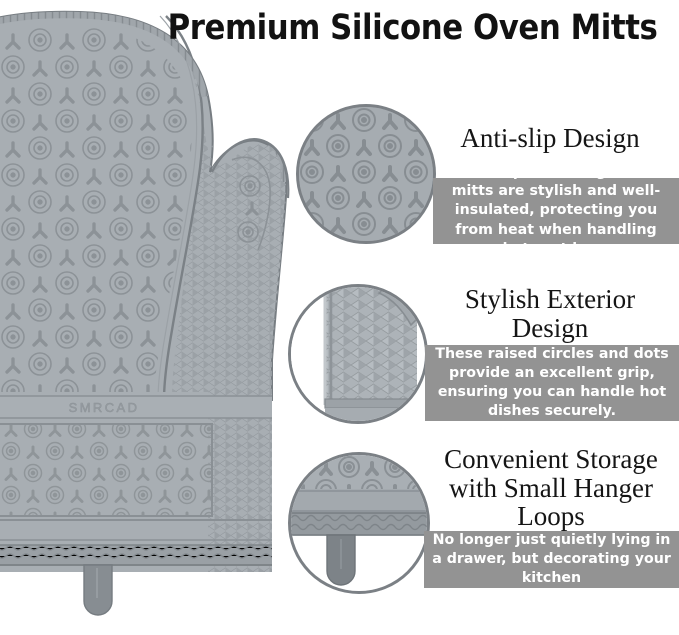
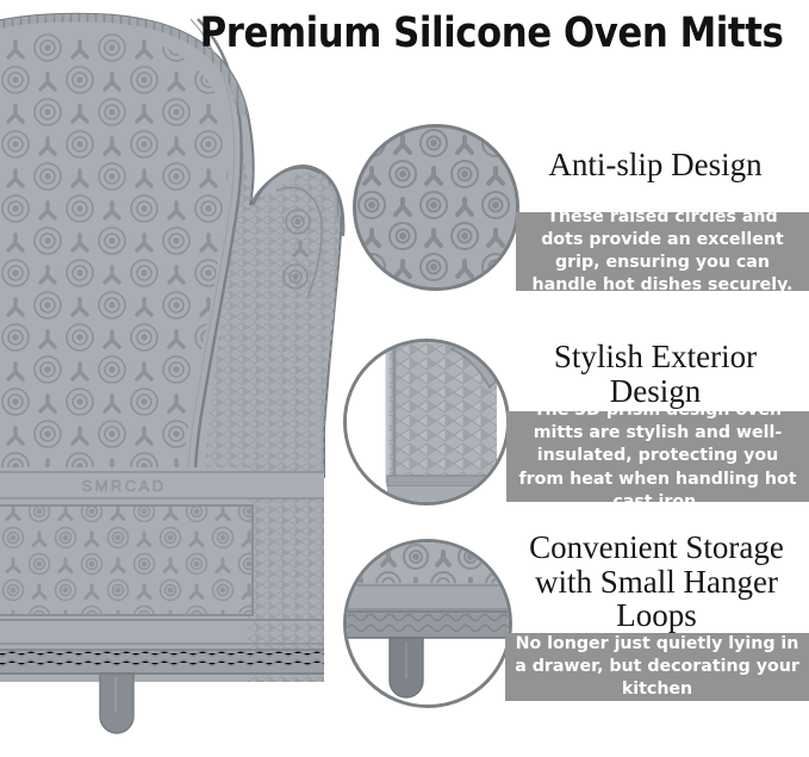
  Premium Silicone Oven Mitts
  SMRCAD
  Anti-slip Design
- The 3D prism design oven mitts are stylish and well-insulated, protecting you from heat when handling hot cast iron.
+ These raised circles and dots provide an excellent grip, ensuring you can handle hot dishes securely.
  Stylish Exterior Design
- These raised circles and dots provide an excellent grip, ensuring you can handle hot dishes securely.
+ The 3D prism design oven mitts are stylish and well-insulated, protecting you from heat when handling hot cast iron.
  Convenient Storage with Small Hanger Loops
  No longer just quietly lying in a drawer, but decorating your kitchen
